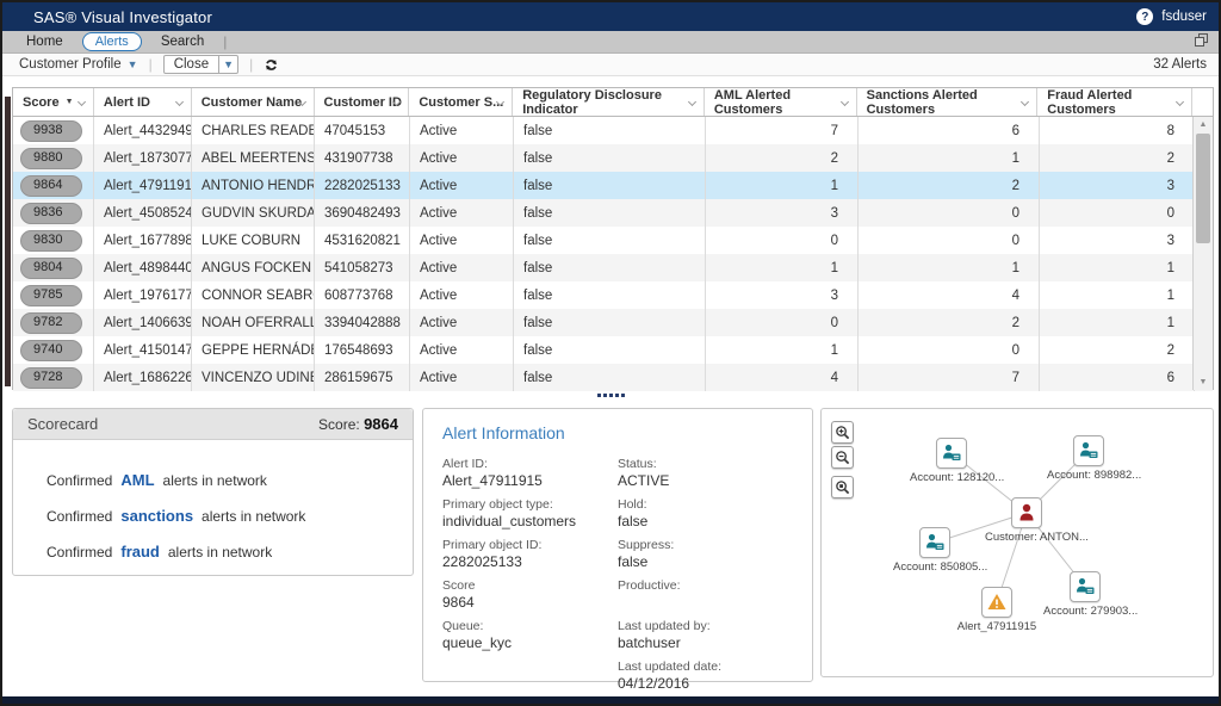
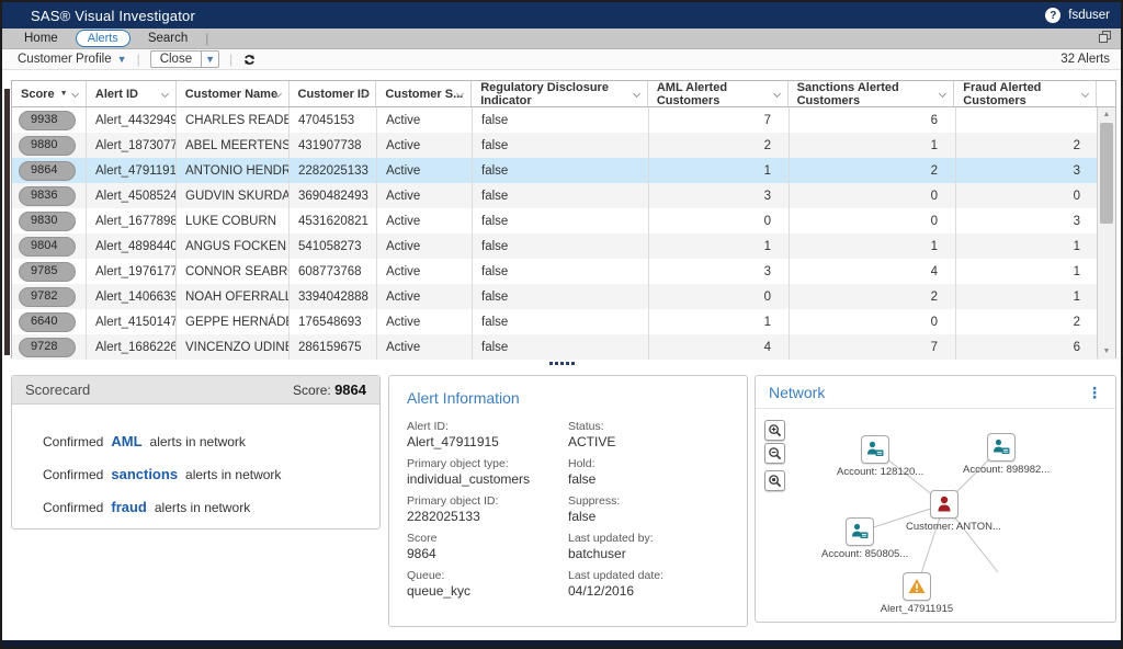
  SAS® Visual Investigator
  ?
  fsduser
  Home
  Alerts
  Search
  |
  Customer Profile
  ▼
  |
  Close
  ▼
  |
  32 Alerts
  Score
  Alert ID
  Customer Name
  Customer ID
  Customer S...
  Regulatory Disclosure Indicator
  AML Alerted Customers
  Sanctions Alerted Customers
  Fraud Alerted Customers
  9938
  Alert_4432949
  CHARLES READE
  47045153
  Active
  false
  7
  6
- 8
  9880
  Alert_1873077
  ABEL MEERTENS
  431907738
  Active
  false
  2
  1
  2
  9864
  Alert_4791191
  ANTONIO HENDR
  2282025133
  Active
  false
  1
  2
  3
  9836
  Alert_4508524
  GUDVIN SKURDA
  3690482493
  Active
  false
  3
  0
  0
  9830
  Alert_1677898
  LUKE COBURN
  4531620821
  Active
  false
  0
  0
  3
  9804
  Alert_4898440
  ANGUS FOCKEN
  541058273
  Active
  false
  1
  1
  1
  9785
  Alert_1976177
  CONNOR SEABR
  608773768
  Active
  false
  3
  4
  1
  9782
  Alert_1406639
  NOAH OFERRALL
  3394042888
  Active
  false
  0
  2
  1
- 9740
+ 6640
  Alert_4150147
  GEPPE HERNÁD
  176548693
  Active
  false
  1
  0
  2
  9728
  Alert_1686226
  VINCENZO UDINE
  286159675
  Active
  false
  4
  7
  6
  Scorecard
  Score: 9864
  Confirmed
  AML
  alerts in network
  Confirmed
  sanctions
  alerts in network
  Confirmed
  fraud
  alerts in network
  Alert Information
  Alert ID:
  Alert_47911915
  Primary object type:
  individual_customers
  Primary object ID:
  2282025133
  Score
  9864
  Queue:
  queue_kyc
  Status:
  ACTIVE
  Hold:
  false
  Suppress:
  false
- Productive:
  Last updated by:
  batchuser
  Last updated date:
  04/12/2016
+ Network
+ ⋮
  Account: 128120...
  Account: 898982...
  Customer: ANTON...
  Account: 850805...
  Alert_47911915
- Account: 279903...
